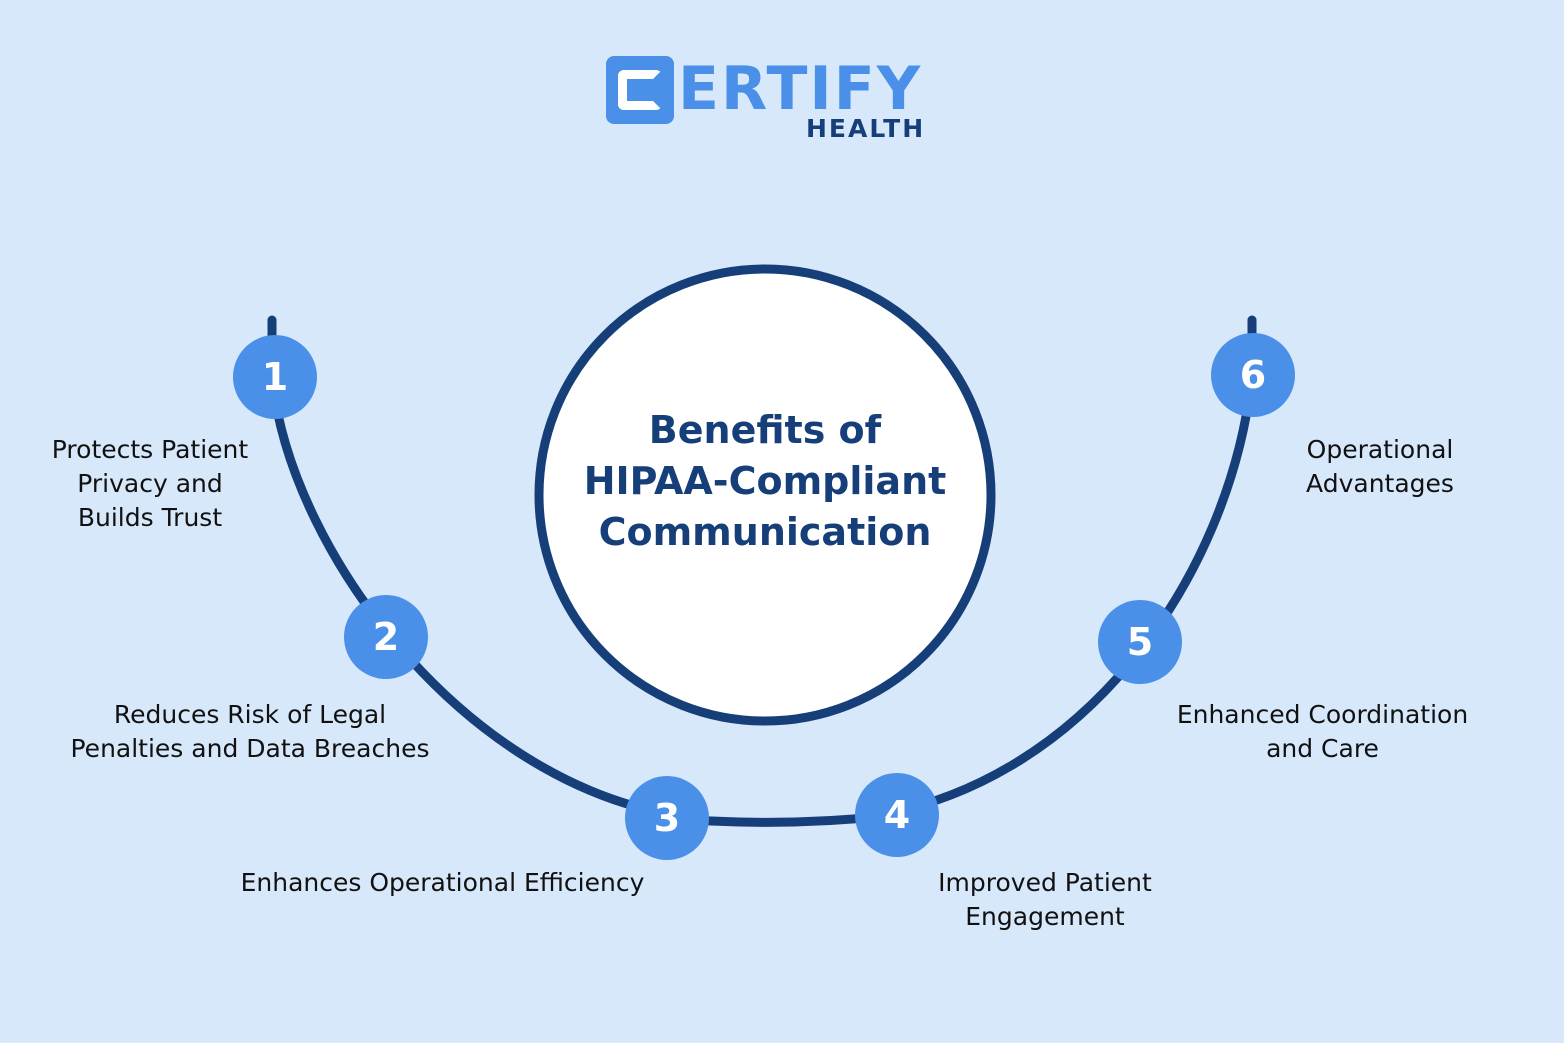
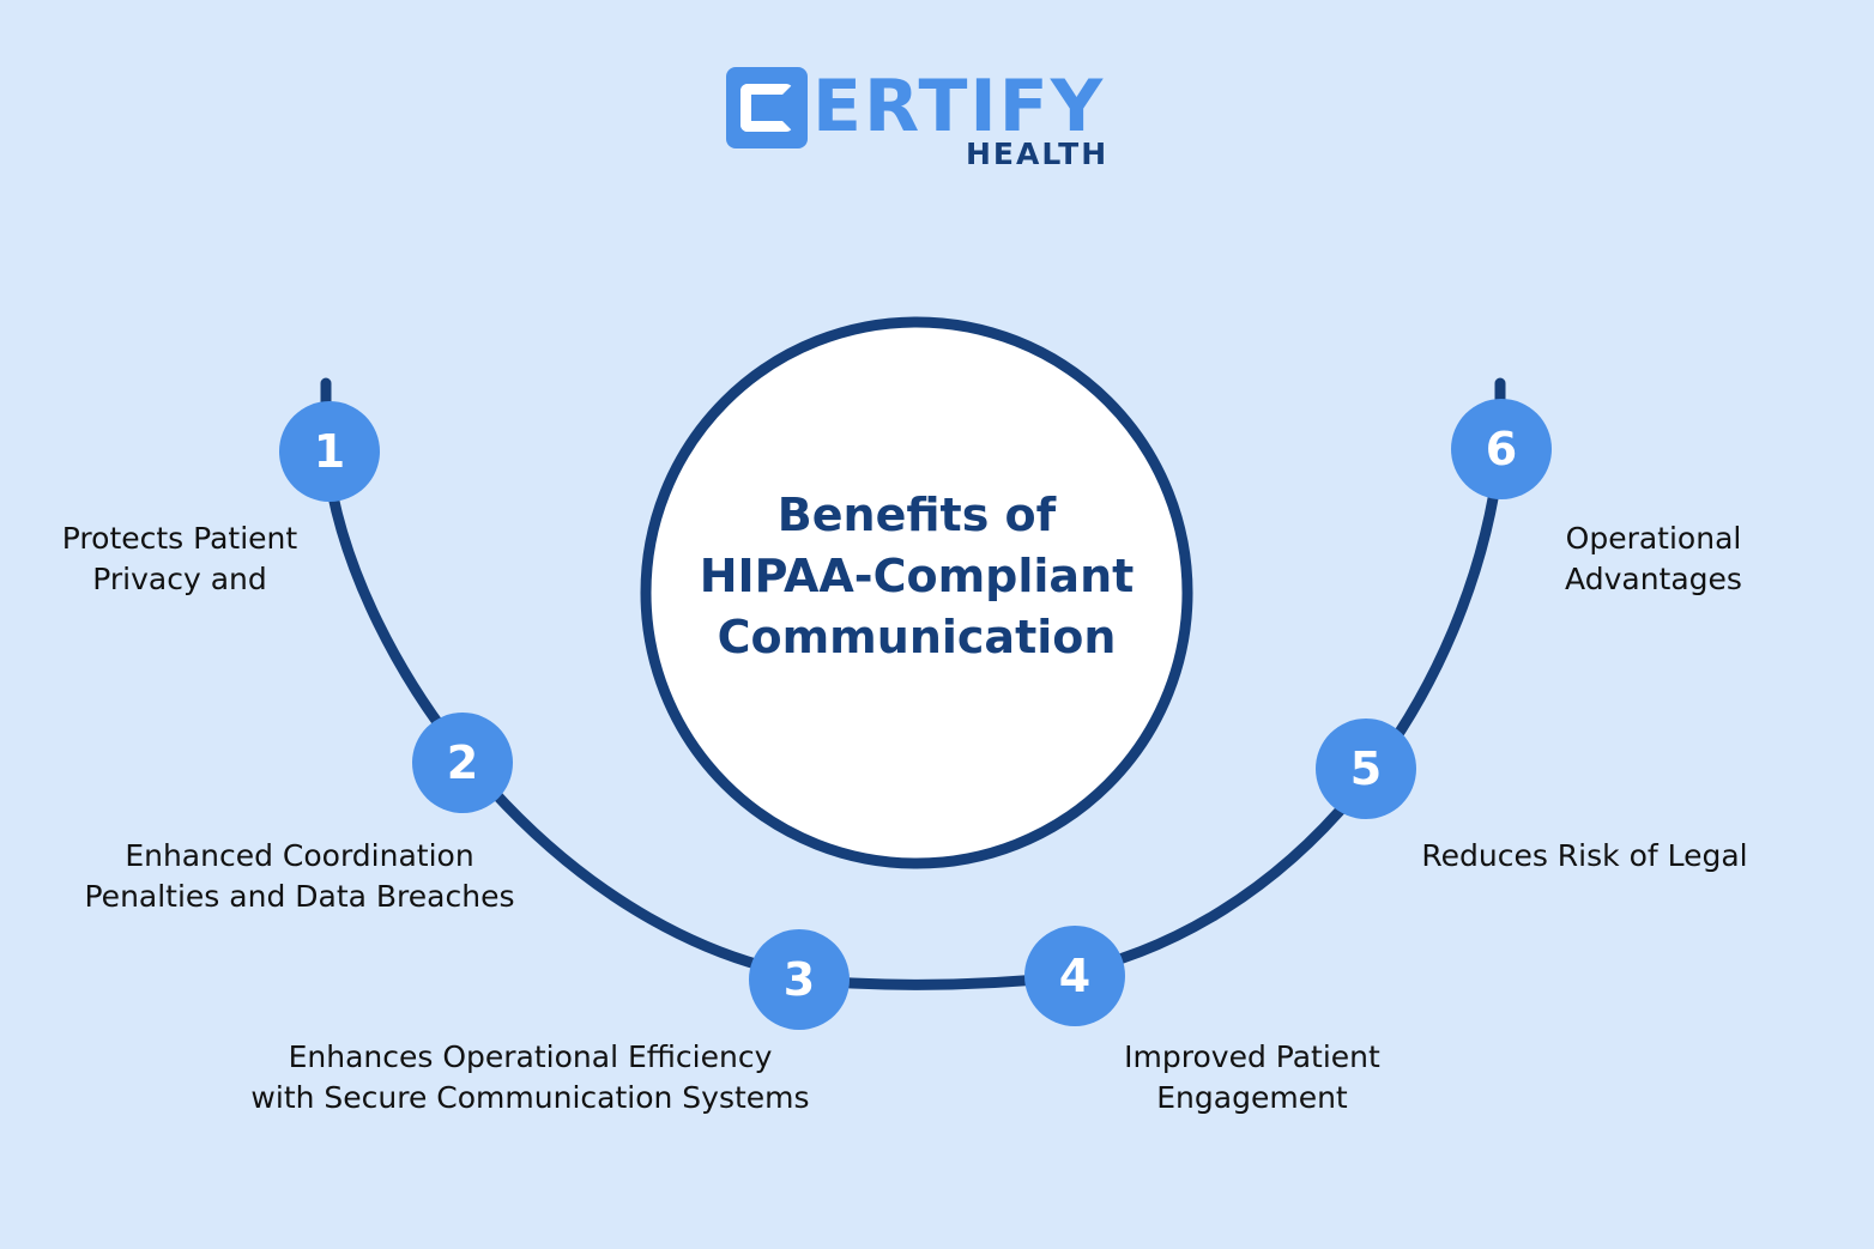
  ERTIFY
  HEALTH
  Benefits of
  HIPAA-Compliant
  Communication
  1
  2
  3
  4
  5
  6
  Protects Patient
  Privacy and
- Builds Trust
- Reduces Risk of Legal
+ Enhanced Coordination
  Penalties and Data Breaches
  Enhances Operational Efficiency
+ with Secure Communication Systems
  Improved Patient
  Engagement
- Enhanced Coordination
+ Reduces Risk of Legal
- and Care
  Operational
  Advantages
